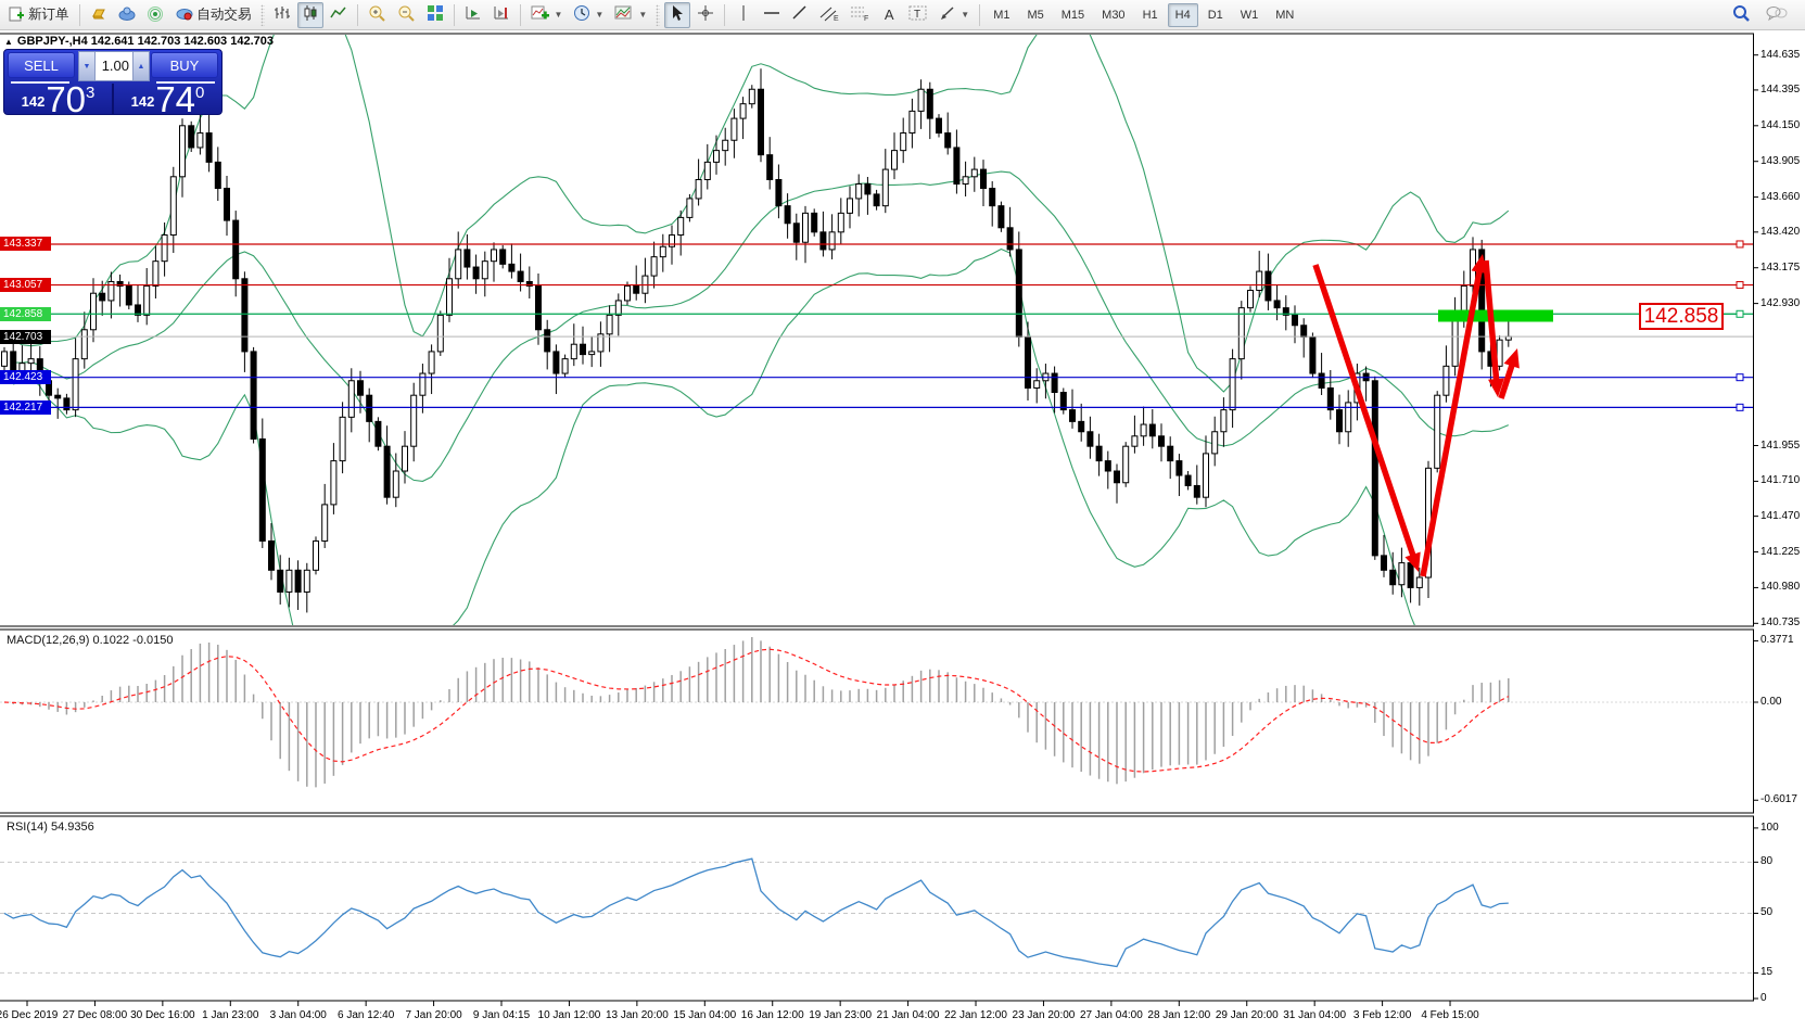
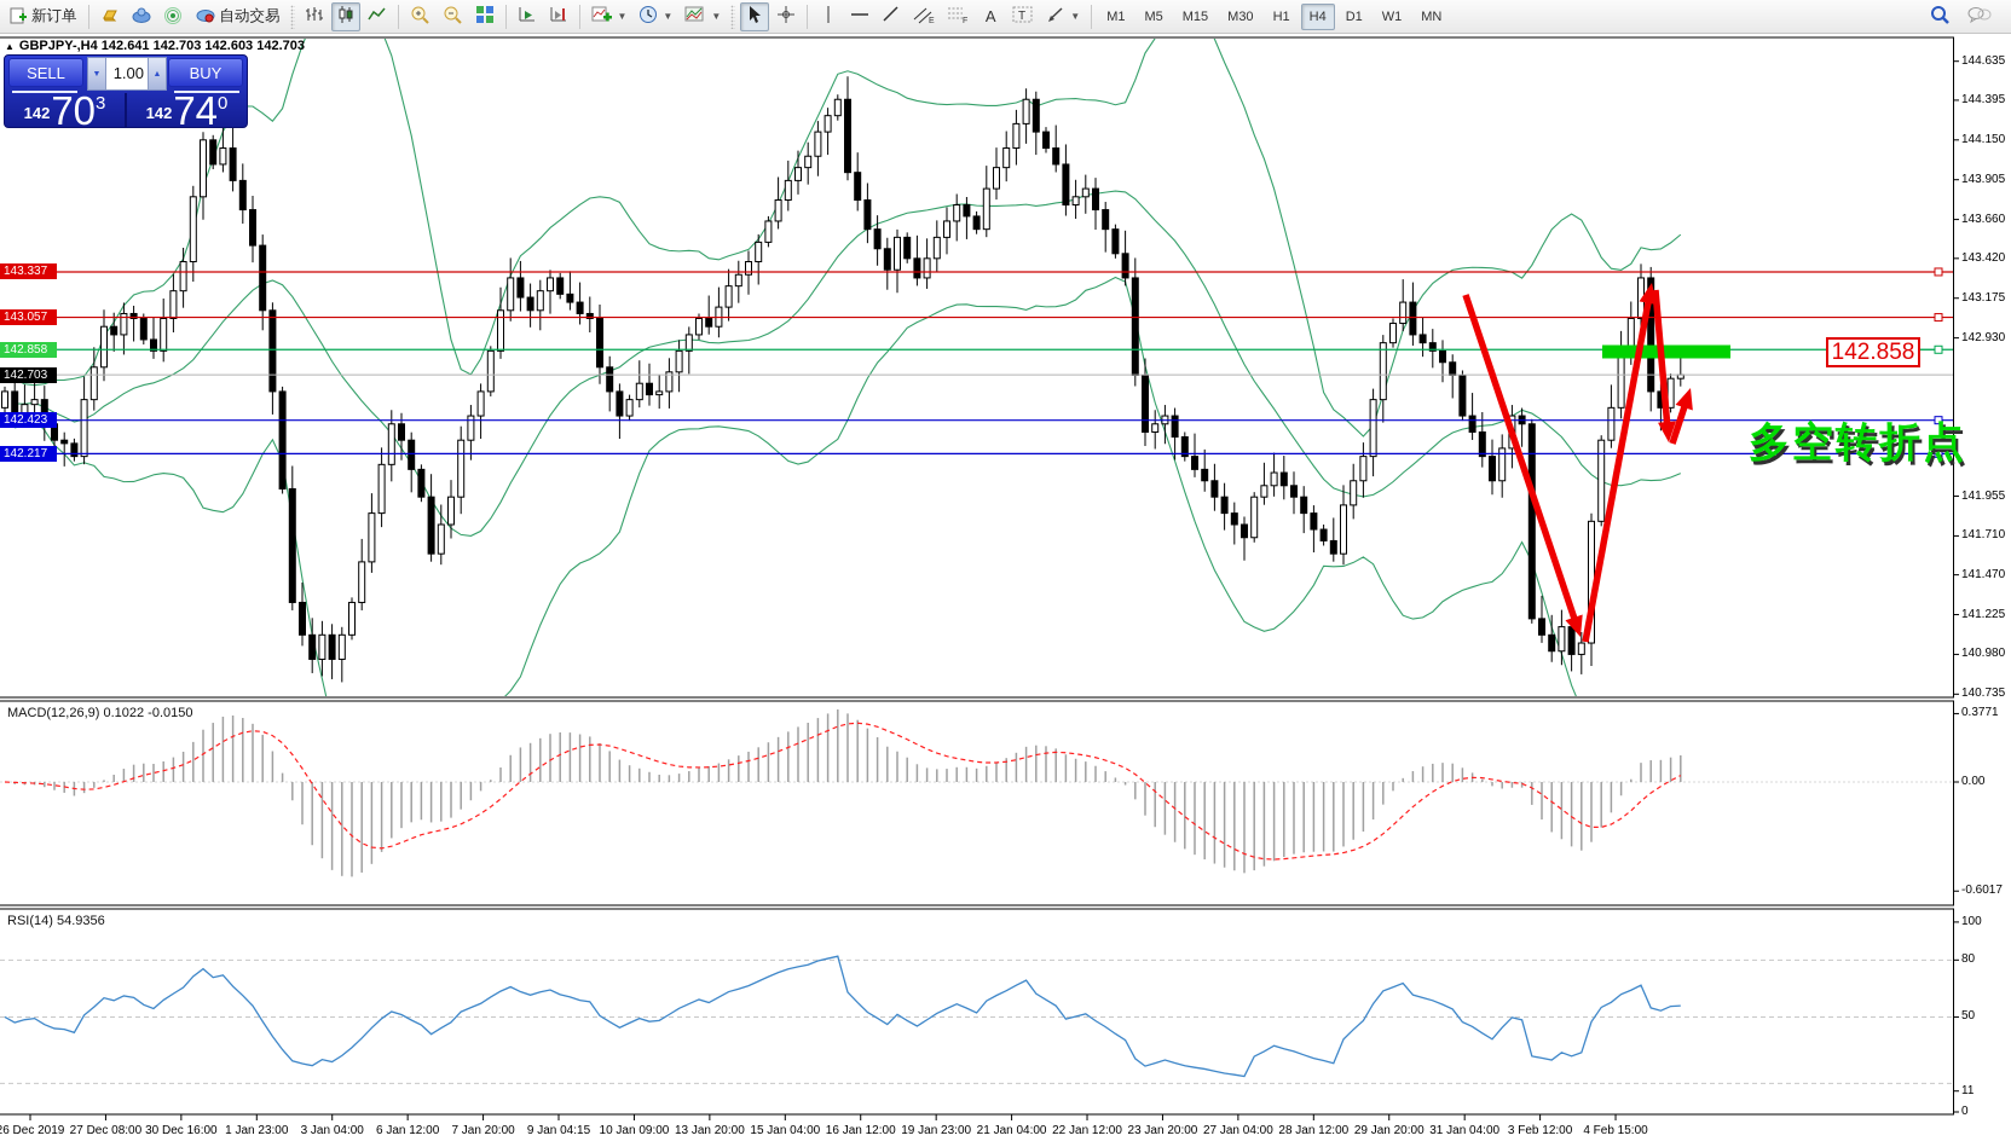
  新订单
  自动交易
  ▼
  ▼
  ▼
  A
  T
  ▼
  M1
  M5
  M15
  M30
  H1
  H4
  D1
  W1
  MN
  143.337
  143.057
  142.858
  142.423
  142.217
  142.703
  144.635
  144.395
  144.150
  143.905
  143.660
  143.420
  143.175
  142.930
  141.955
  141.710
  141.470
  141.225
  140.980
  140.735
  0.3771
  0.00
  -0.6017
  100
  80
  50
- 15
+ 11
  0
  6 Dec 2019
  27 Dec 08:00
  30 Dec 16:00
  1 Jan 23:00
  3 Jan 04:00
- 6 Jan 12:40
+ 6 Jan 12:00
  7 Jan 20:00
  9 Jan 04:15
- 10 Jan 12:00
+ 10 Jan 09:00
  13 Jan 20:00
  15 Jan 04:00
  16 Jan 12:00
  19 Jan 23:00
  21 Jan 04:00
  22 Jan 12:00
  23 Jan 20:00
  27 Jan 04:00
  28 Jan 12:00
  29 Jan 20:00
  31 Jan 04:00
  3 Feb 12:00
  4 Feb 15:00
  ▲ GBPJPY-,H4 142.641 142.703 142.603 142.703
  MACD(12,26,9) 0.1022 -0.0150
  RSI(14) 54.9356
  SELL
  1.00
  BUY
  142
  70
  3
  142
  74
  0
  142.858
+ 多空转折点
